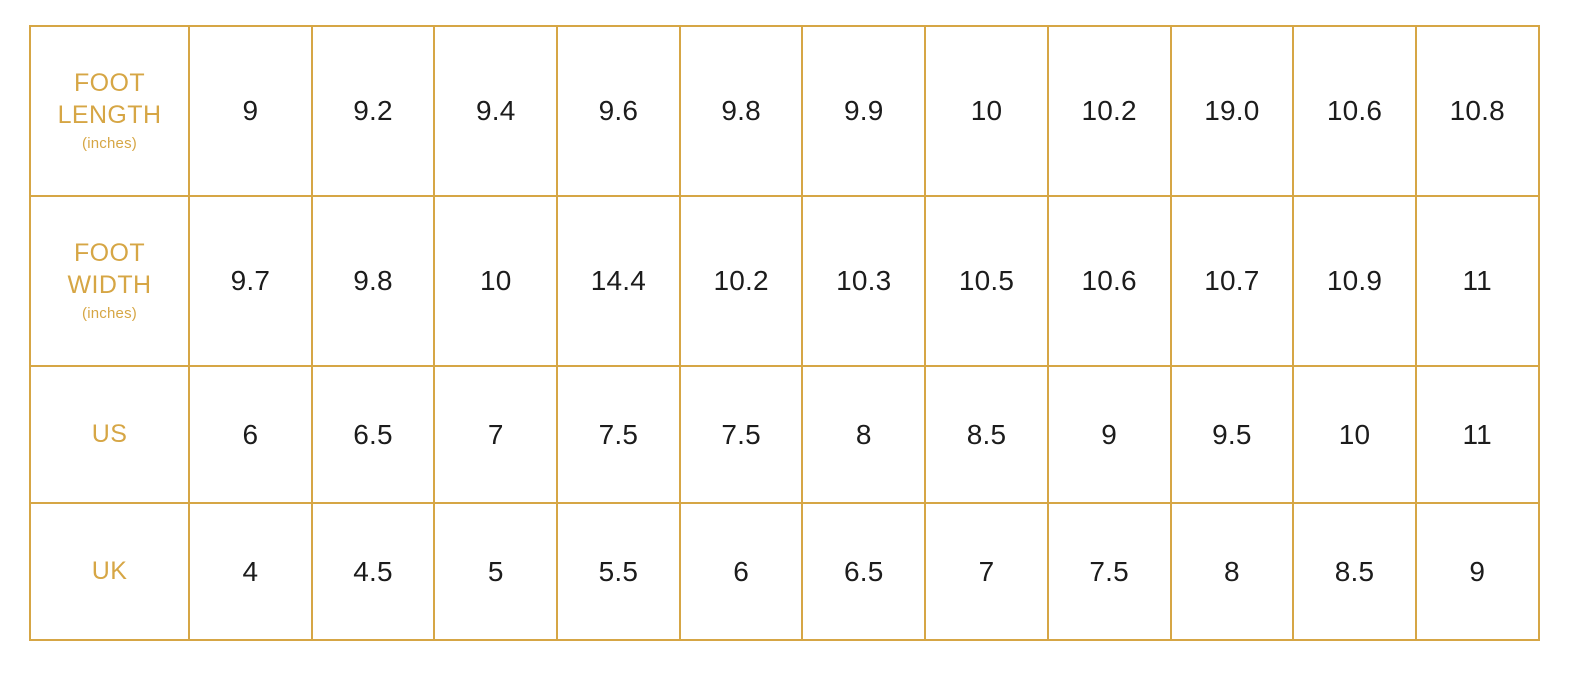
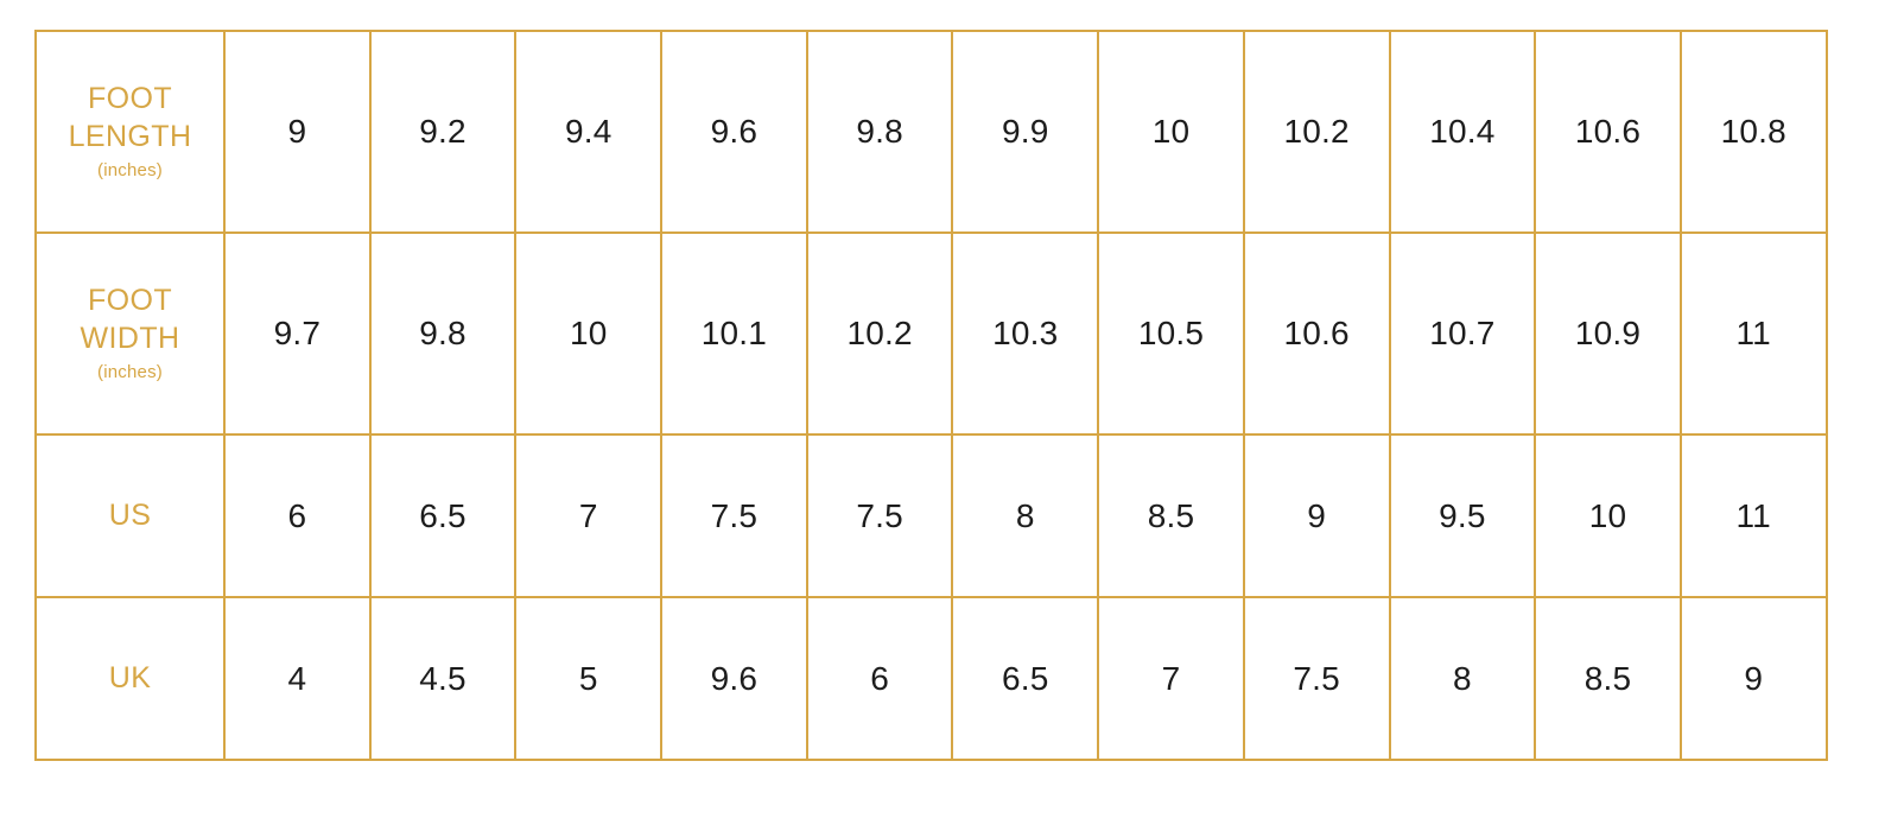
- FOOTLENGTH(inches)	9	9.2	9.4	9.6	9.8	9.9	10	10.2	19.0	10.6	10.8
+ FOOTLENGTH(inches)	9	9.2	9.4	9.6	9.8	9.9	10	10.2	10.4	10.6	10.8
- FOOTWIDTH(inches)	9.7	9.8	10	14.4	10.2	10.3	10.5	10.6	10.7	10.9	11
+ FOOTWIDTH(inches)	9.7	9.8	10	10.1	10.2	10.3	10.5	10.6	10.7	10.9	11
  US	6	6.5	7	7.5	7.5	8	8.5	9	9.5	10	11
- UK	4	4.5	5	5.5	6	6.5	7	7.5	8	8.5	9
+ UK	4	4.5	5	9.6	6	6.5	7	7.5	8	8.5	9
